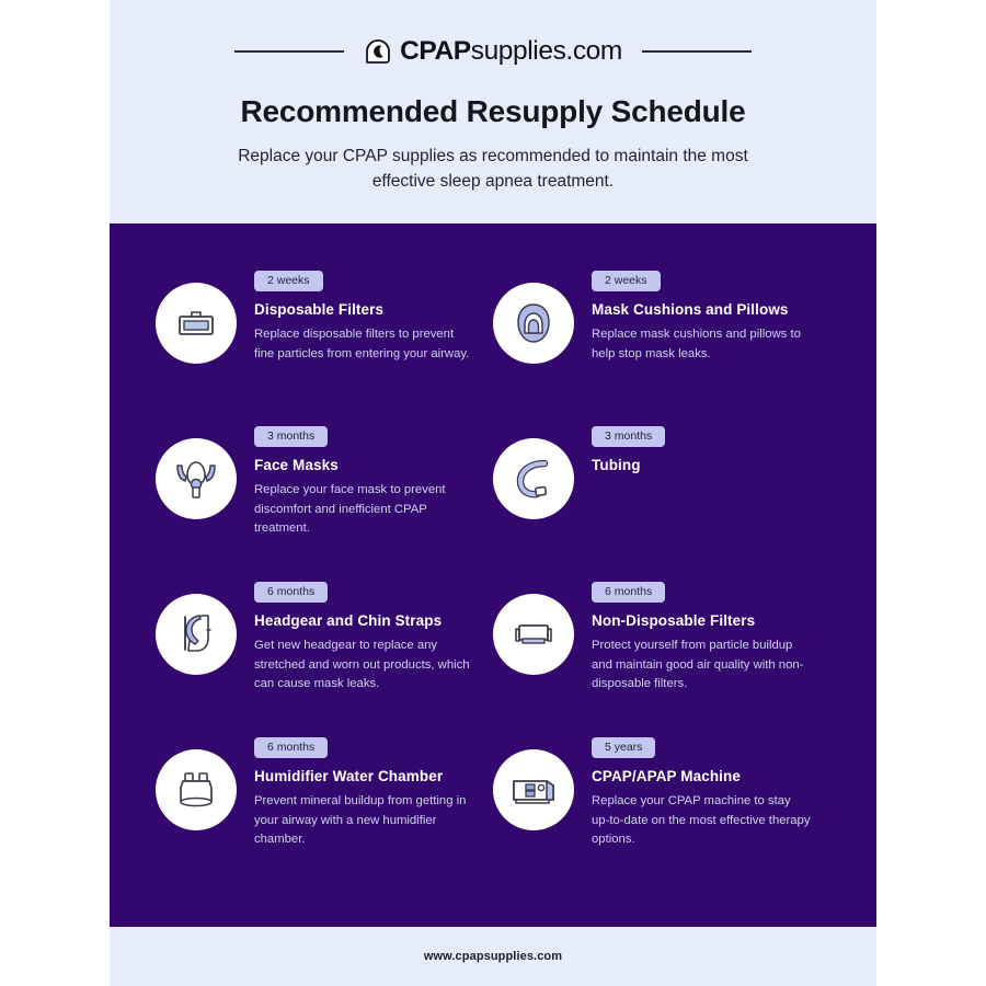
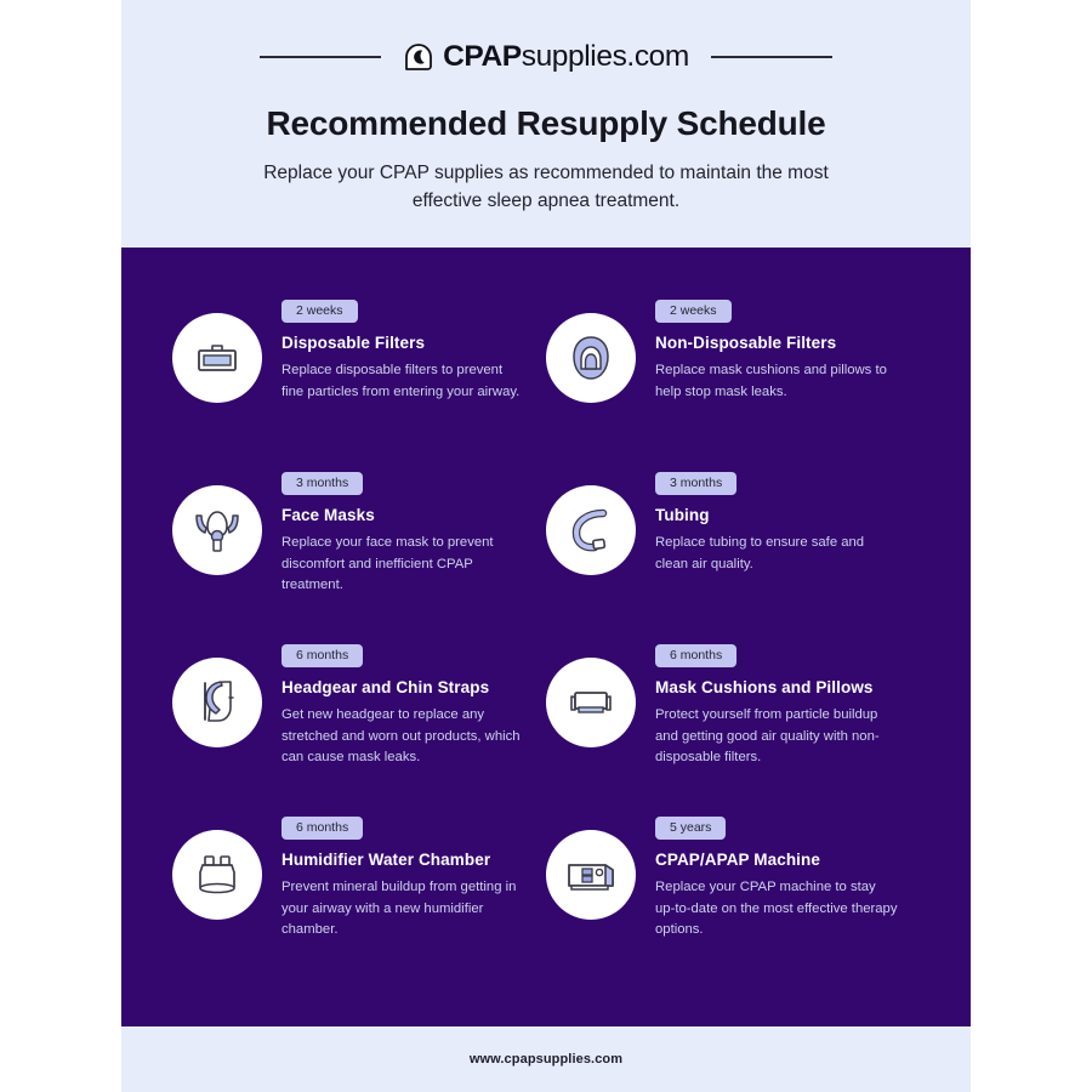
  CPAPsupplies.com
  Recommended Resupply Schedule
  Replace your CPAP supplies as recommended to maintain the most effective sleep apnea treatment.
  2 weeks
  Disposable Filters
  Replace disposable filters to prevent fine particles from entering your airway.
  2 weeks
- Mask Cushions and Pillows
+ Non-Disposable Filters
  Replace mask cushions and pillows to help stop mask leaks.
  3 months
  Face Masks
  Replace your face mask to prevent discomfort and inefficient CPAP treatment.
  3 months
  Tubing
+ Replace tubing to ensure safe and clean air quality.
  6 months
  Headgear and Chin Straps
  Get new headgear to replace any stretched and worn out products, which can cause mask leaks.
  6 months
- Non-Disposable Filters
+ Mask Cushions and Pillows
- Protect yourself from particle buildup and maintain good air quality with non-disposable filters.
+ Protect yourself from particle buildup and getting good air quality with non-disposable filters.
  6 months
  Humidifier Water Chamber
  Prevent mineral buildup from getting in your airway with a new humidifier chamber.
  5 years
  CPAP/APAP Machine
  Replace your CPAP machine to stay up-to-date on the most effective therapy options.
  www.cpapsupplies.com
